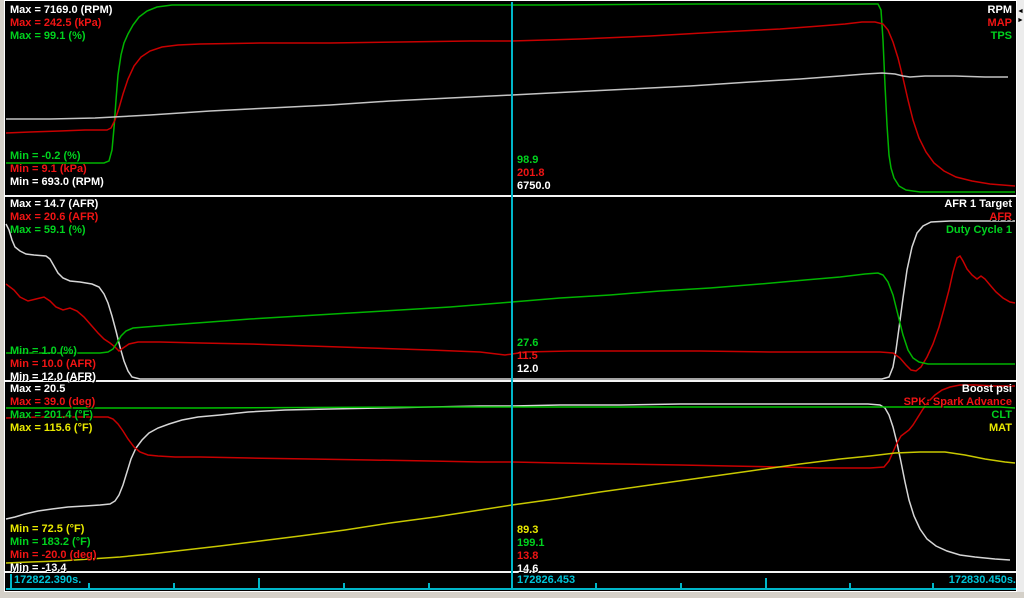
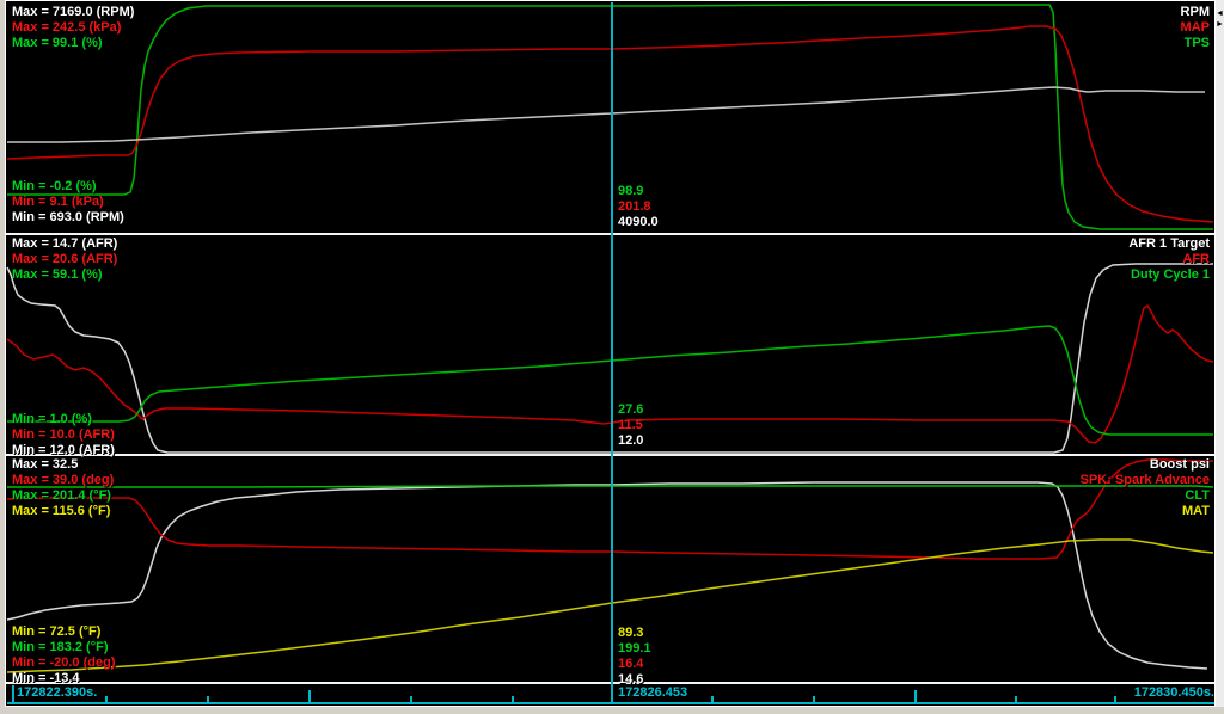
  Max = 7169.0 (RPM)
  Max = 242.5 (kPa)
  Max = 99.1 (%)
  Min = -0.2 (%)
  Min = 9.1 (kPa)
  Min = 693.0 (RPM)
  RPM
  MAP
  TPS
  98.9
  201.8
- 6750.0
+ 4090.0
  Max = 14.7 (AFR)
  Max = 20.6 (AFR)
  Max = 59.1 (%)
  Min = 1.0 (%)
  Min = 10.0 (AFR)
  Min = 12.0 (AFR)
  AFR 1 Target
  AFR
  Duty Cycle 1
  27.6
  11.5
  12.0
- Max = 20.5
+ Max = 32.5
  Max = 39.0 (deg)
  Max = 201.4 (°F)
  Max = 115.6 (°F)
  Min = 72.5 (°F)
  Min = 183.2 (°F)
  Min = -20.0 (deg)
  Min = -13.4
  Boost psi
  SPK: Spark Advance
  CLT
  MAT
  89.3
  199.1
- 13.8
+ 16.4
  14.6
  172822.390s.
  172826.453
  172830.450s.
